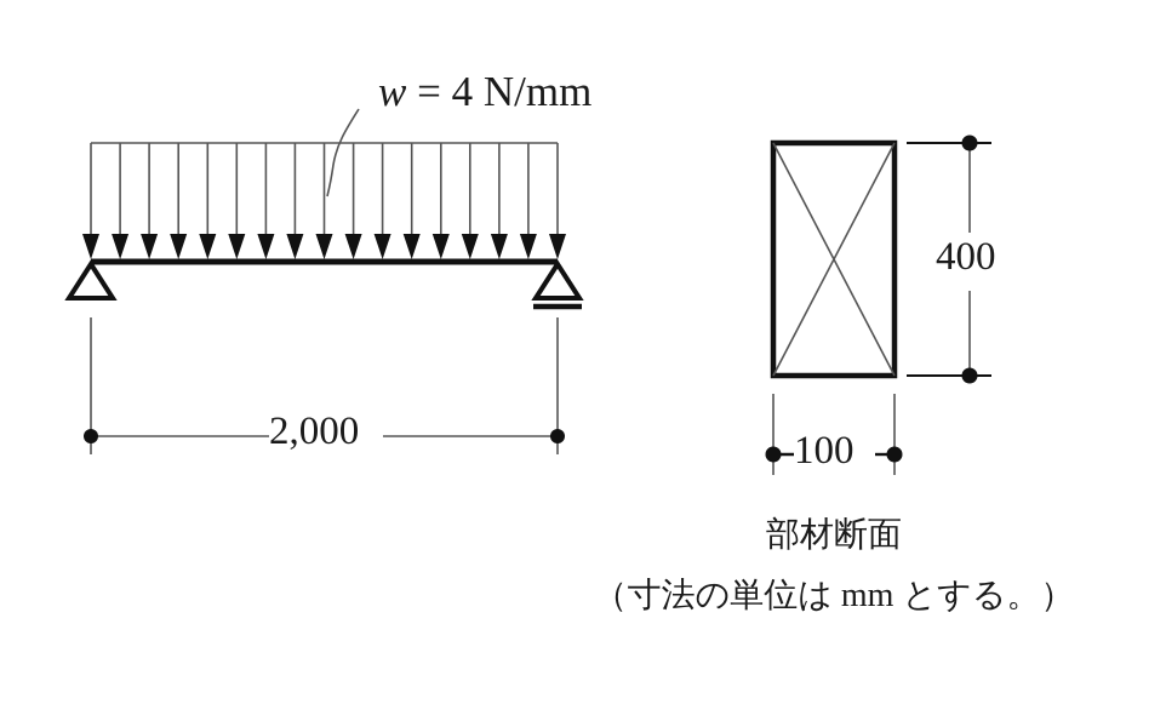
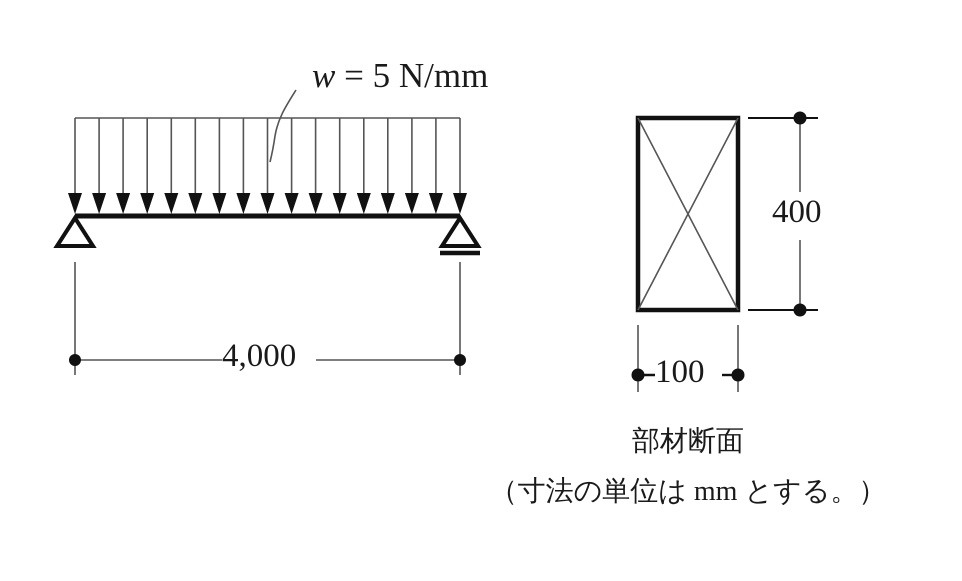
- w = 4 N/mm
+ w = 5 N/mm
- 2,000
+ 4,000
  400
  100
  部材断面
  （寸法の単位は mm とする。）
